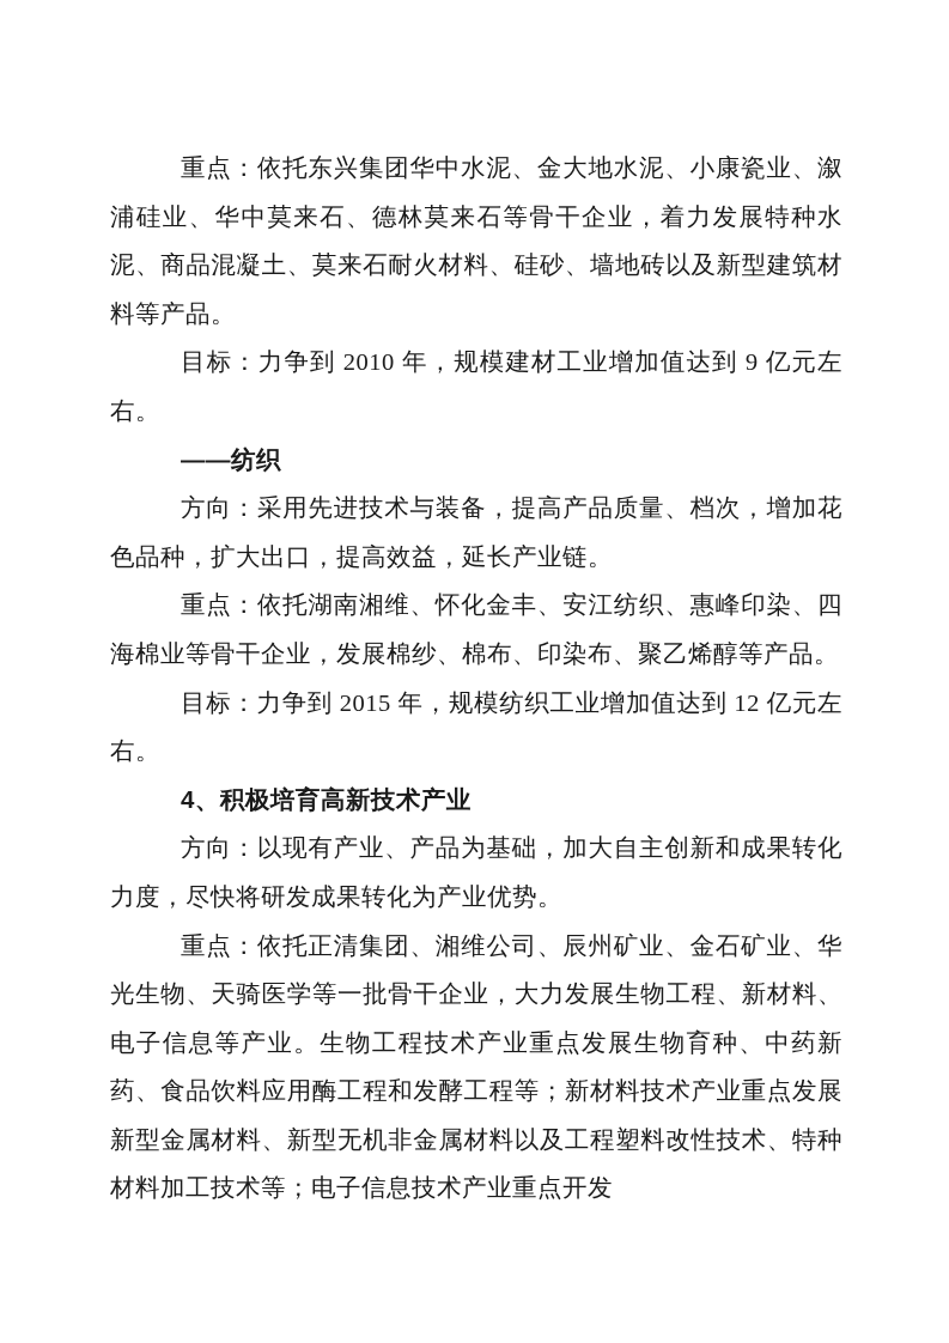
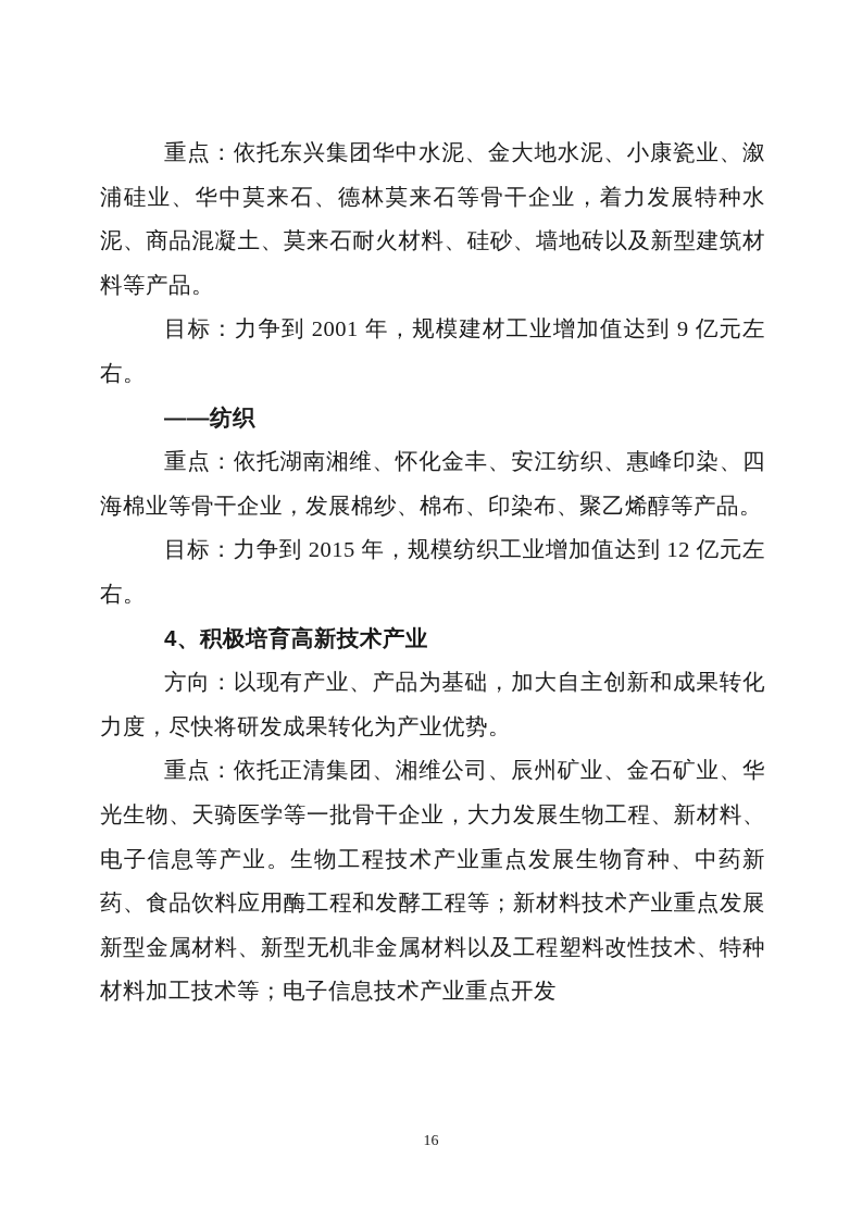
  重点：依托东兴集团华中水泥、金大地水泥、小康瓷业、溆浦硅业、华中莫来石、德林莫来石等骨干企业，着力发展特种水泥、商品混凝土、莫来石耐火材料、硅砂、墙地砖以及新型建筑材料等产品。
- 目标：力争到 2010 年，规模建材工业增加值达到 9 亿元左右。
+ 目标：力争到 2001 年，规模建材工业增加值达到 9 亿元左右。
  ——纺织
- 方向：采用先进技术与装备，提高产品质量、档次，增加花色品种，扩大出口，提高效益，延长产业链。
  重点：依托湖南湘维、怀化金丰、安江纺织、惠峰印染、四海棉业等骨干企业，发展棉纱、棉布、印染布、聚乙烯醇等产品。
  目标：力争到 2015 年，规模纺织工业增加值达到 12 亿元左右。
  4、积极培育高新技术产业
  方向：以现有产业、产品为基础，加大自主创新和成果转化力度，尽快将研发成果转化为产业优势。
  重点：依托正清集团、湘维公司、辰州矿业、金石矿业、华光生物、天骑医学等一批骨干企业，大力发展生物工程、新材料、电子信息等产业。生物工程技术产业重点发展生物育种、中药新药、食品饮料应用酶工程和发酵工程等；新材料技术产业重点发展新型金属材料、新型无机非金属材料以及工程塑料改性技术、特种材料加工技术等；电子信息技术产业重点开发
+ 16
